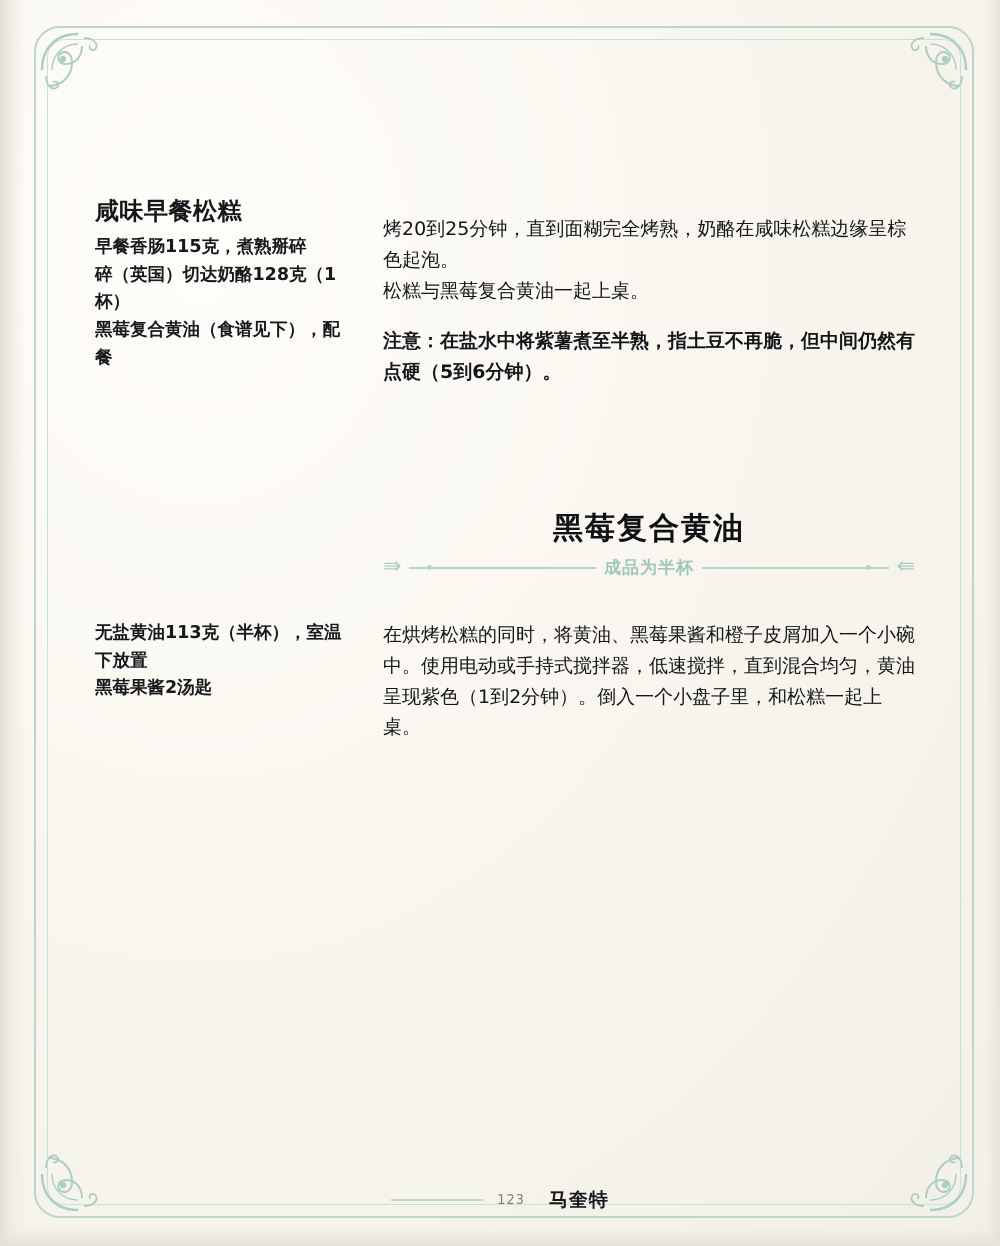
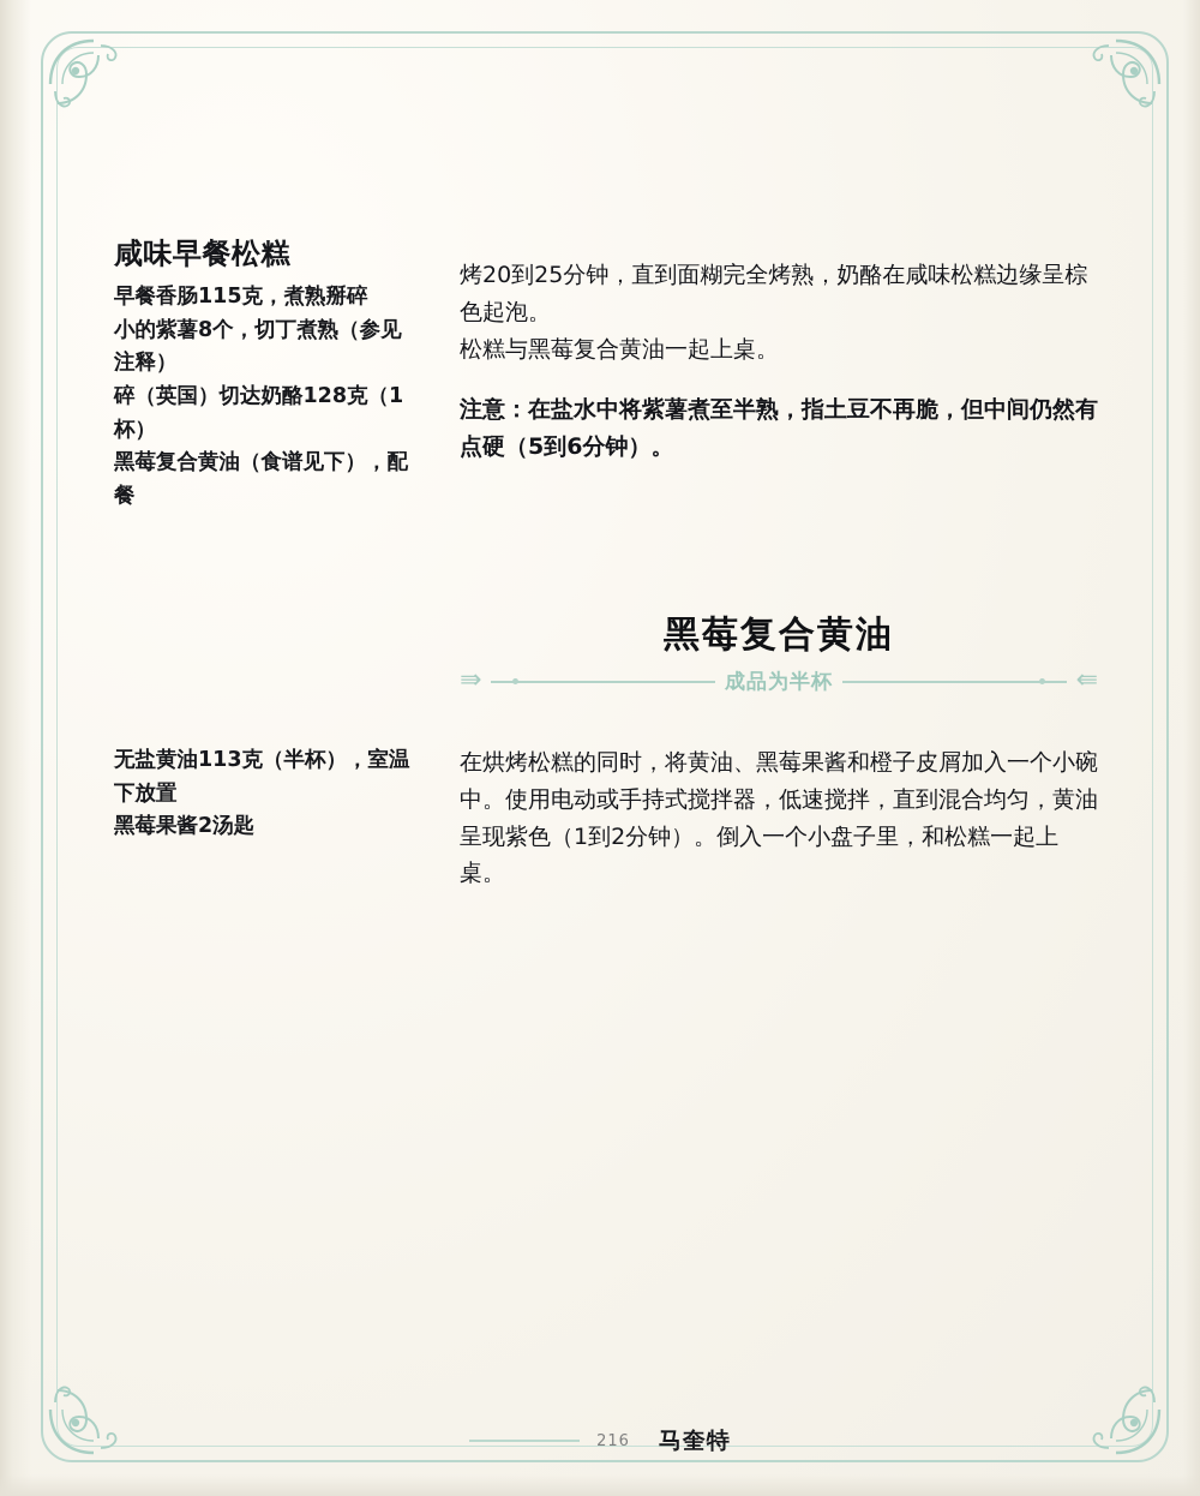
  咸味早餐松糕
  早餐香肠115克，煮熟掰碎
+ 小的紫薯8个，切丁煮熟（参见注释）
  碎（英国）切达奶酪128克（1杯）
  黑莓复合黄油（食谱见下），配餐
  烤20到25分钟，直到面糊完全烤熟，奶酪在咸味松糕边缘呈棕色起泡。
  松糕与黑莓复合黄油一起上桌。
  注意：在盐水中将紫薯煮至半熟，指土豆不再脆，但中间仍然有点硬（5到6分钟）。
  黑莓复合黄油
  ⇛
  成品为半杯
  ⇚
  无盐黄油113克（半杯），室温下放置
  黑莓果酱2汤匙
  在烘烤松糕的同时，将黄油、黑莓果酱和橙子皮屑加入一个小碗中。使用电动或手持式搅拌器，低速搅拌，直到混合均匀，黄油呈现紫色（1到2分钟）。倒入一个小盘子里，和松糕一起上桌。
- 123
+ 216
  马奎特
